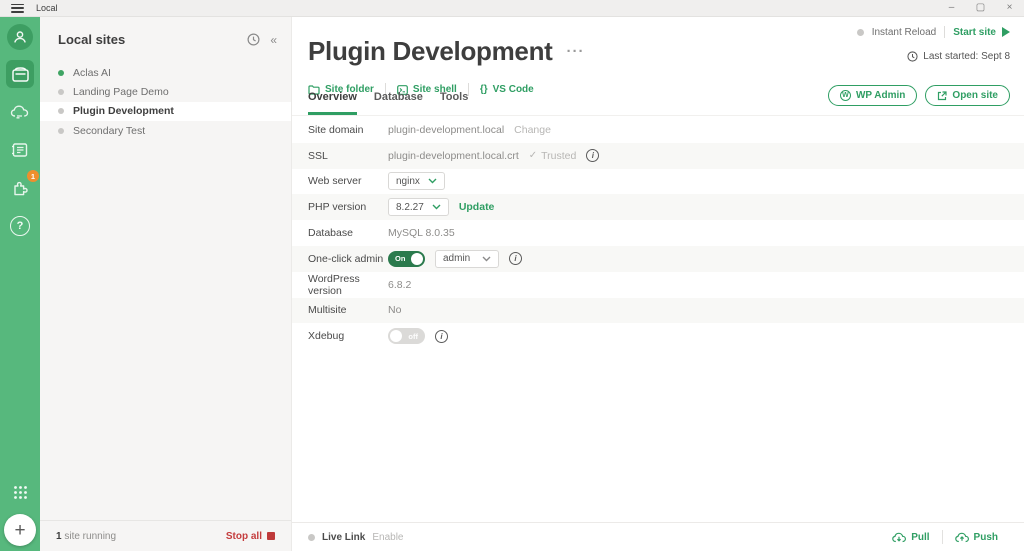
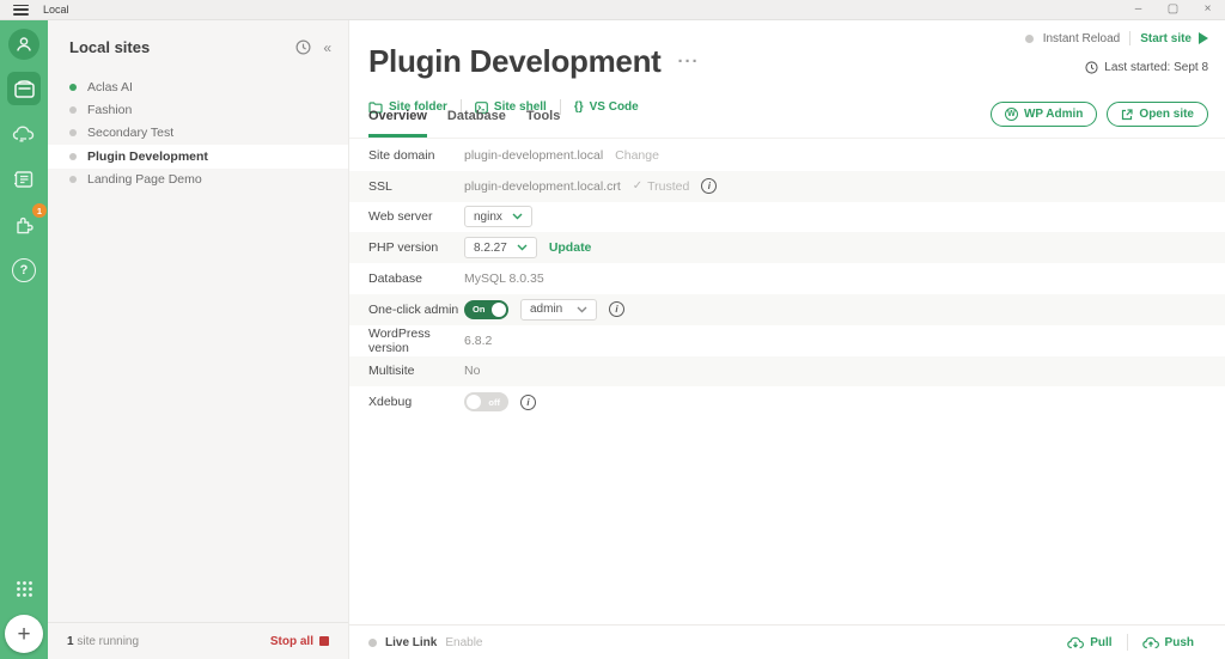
  Local
  –
  ▢
  ×
  1
  ?
  +
  Local sites
  «
  Aclas AI
+ Fashion
- Landing Page Demo
+ Secondary Test
  Plugin Development
- Secondary Test
+ Landing Page Demo
  1 site running
  Stop all
  Instant Reload
  Start site
  Last started: Sept 8
  Plugin Development
  ···
  Site folder
  Site shell
  {}
  VS Code
  Overview
  Database
  Tools
  WP Admin
  Open site
  Site domain
  plugin-development.local
  Change
  SSL
  plugin-development.local.crt
  ✓
  Trusted
  i
  Web server
  nginx
  PHP version
  8.2.27
  Update
  Database
  MySQL 8.0.35
  One-click admin
  On
  admin
  i
  WordPress version
  6.8.2
  Multisite
  No
  Xdebug
  off
  i
  Live Link
  Enable
  Pull
  Push
